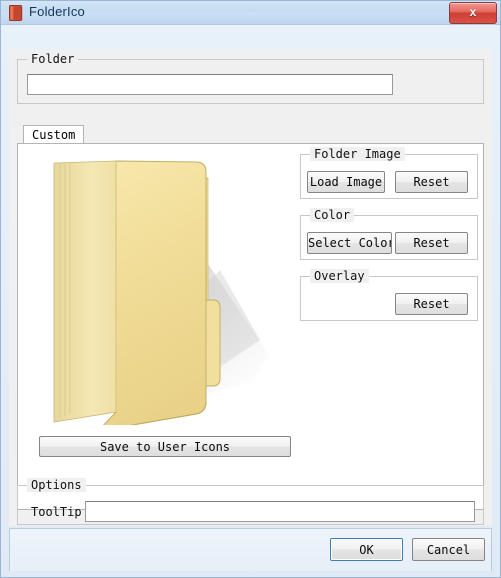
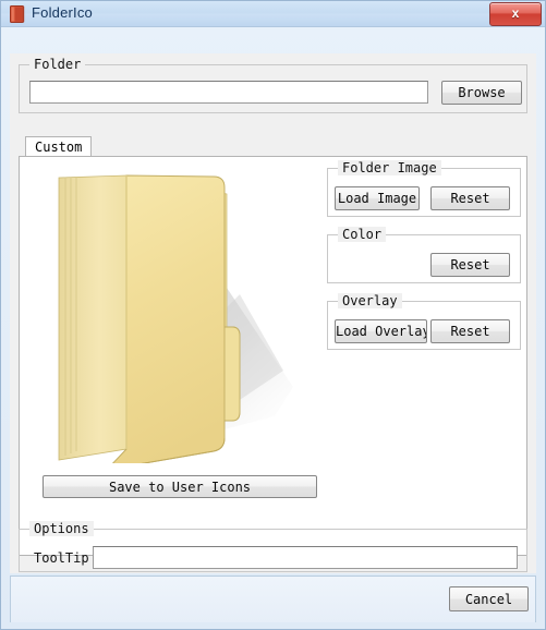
  FolderIco
  x
  Folder
+ Browse
  Custom
  Folder Image
  Load Image
  Reset
  Color
- Select Color
  Reset
  Overlay
+ Load Overlay
  Reset
  Save to User Icons
  Options
  ToolTip
- OK
  Cancel
